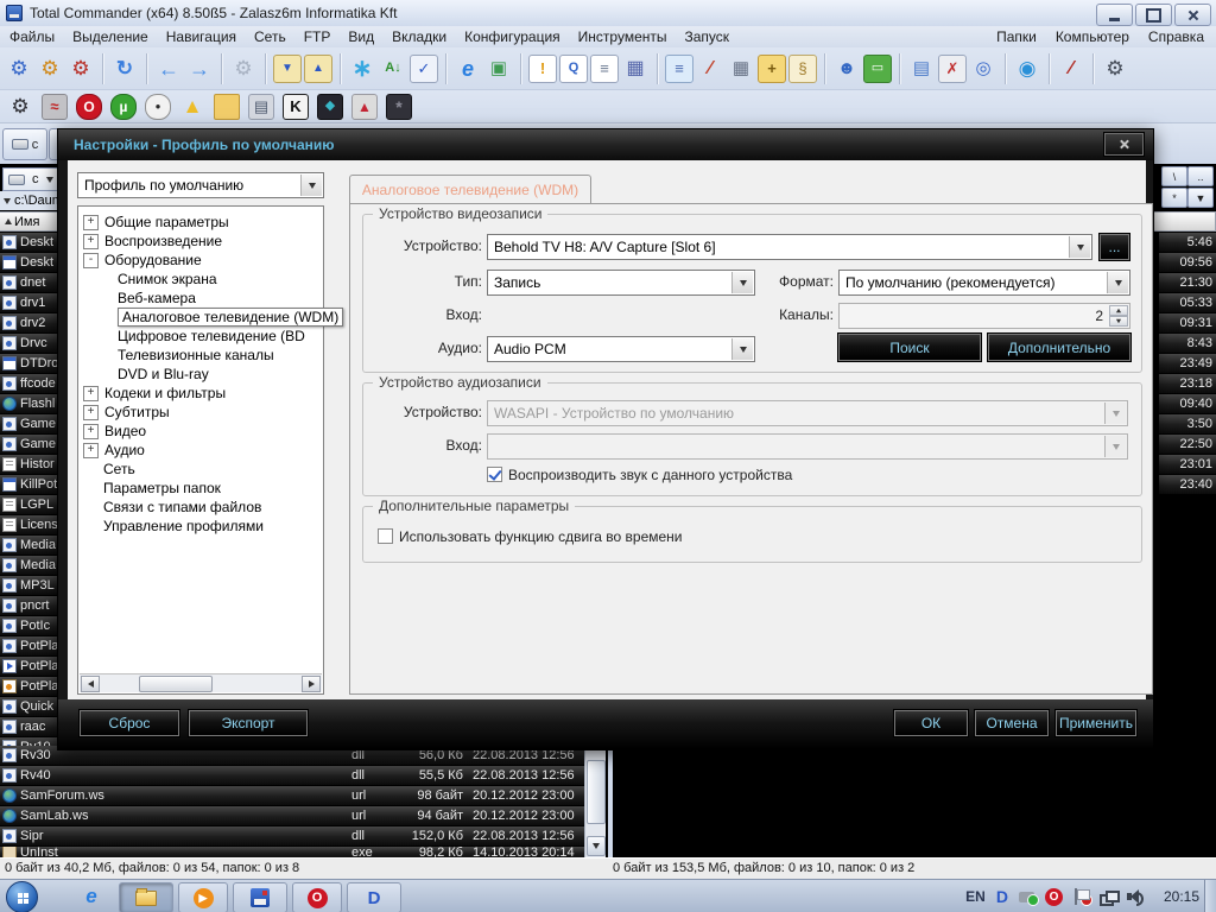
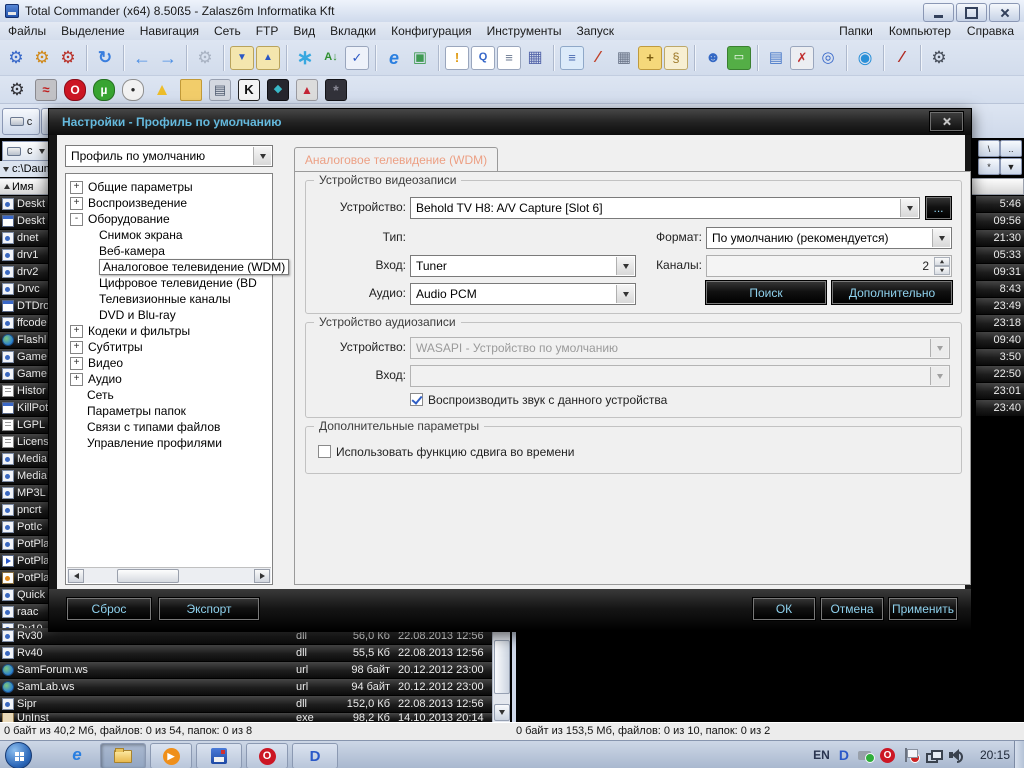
  Total Commander (x64) 8.50ß5 - Zalasz6m Informatika Kft
  Файлы
  Выделение
  Навигация
  Сеть
  FTP
  Вид
  Вкладки
  Конфигурация
  Инструменты
  Запуск
  Папки
  Компьютер
  Справка
  ⚙
  ⚙
  ⚙
  ↻
  ←
  →
  ⚙
  ▼
  ▲
  ∗
  A↓
  ✓
  e
  ▣
  !
  Q
  ≡
  ▦
  ≡
  ∕
  ▦
  +
  §
  ☻
  ▭
  ▤
  ✗
  ◎
  ◉
  ∕
  ⚙
  ⚙
  ≈
  O
  µ
  ●
  ▲
  ▤
  K
  ◆
  ▲
  *
  c
  c
  c:\Dau
  Имя
  Deskt
  Deskt
  dnet
  drv1
  drv2
  Drvc
  DTDro
  ffcode
  Flashl
  Game
  Game
  Histor
  KillPot
  LGPL
  Licens
  Media
  Media
  MP3L
  pncrt
  PotIc
  PotPla
  PotPla
  PotPla
  Quick
  raac
  Rv30
  dll
  56,0 Кб
  22.08.2013 12:56
  Rv40
  dll
  55,5 Кб
  22.08.2013 12:56
  SamForum.ws
  url
  98 байт
  20.12.2012 23:00
  SamLab.ws
  url
  94 байт
  20.12.2012 23:00
  Sipr
  dll
  152,0 Кб
  22.08.2013 12:56
  UnInst
  exe
  98,2 Кб
  14.10.2013 20:14
  \
  ..
  *
  ▼
  5:46
  09:56
  21:30
  05:33
  09:31
  8:43
  23:49
  23:18
  09:40
  3:50
  22:50
  23:01
  23:40
  0 байт из 40,2 Мб, файлов: 0 из 54, папок: 0 из 8
  0 байт из 153,5 Мб, файлов: 0 из 10, папок: 0 из 2
  Настройки - Профиль по умолчанию
  Профиль по умолчанию
  +
  Общие параметры
  +
  Воспроизведение
  -
  Оборудование
  Снимок экрана
  Веб-камера
  Аналоговое телевидение (WDM)
  Цифровое телевидение (BD
  Телевизионные каналы
  DVD и Blu-ray
  +
  Кодеки и фильтры
  +
  Субтитры
  +
  Видео
  +
  Аудио
  Сеть
  Параметры папок
  Связи с типами файлов
  Управление профилями
  Аналоговое телевидение (WDM)
  Устройство видеозаписи
  Устройство:
  Behold TV H8: A/V Capture [Slot 6]
  ...
  Тип:
- Запись
  Формат:
  По умолчанию (рекомендуется)
  Вход:
+ Tuner
  Каналы:
  2
  Аудио:
  Audio PCM
  Поиск
  Дополнительно
  Устройство аудиозаписи
  Устройство:
  WASAPI - Устройство по умолчанию
  Вход:
  Воспроизводить звук с данного устройства
  Дополнительные параметры
  Использовать функцию сдвига во времени
  Сброс
  Экспорт
  ОК
  Отмена
  Применить
  e
  ▶
  O
  D
  EN
  D
  O
  20:15
